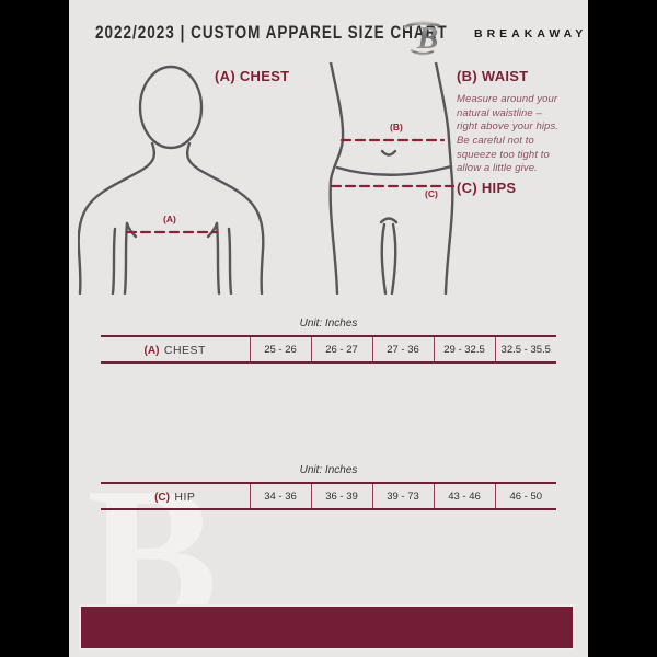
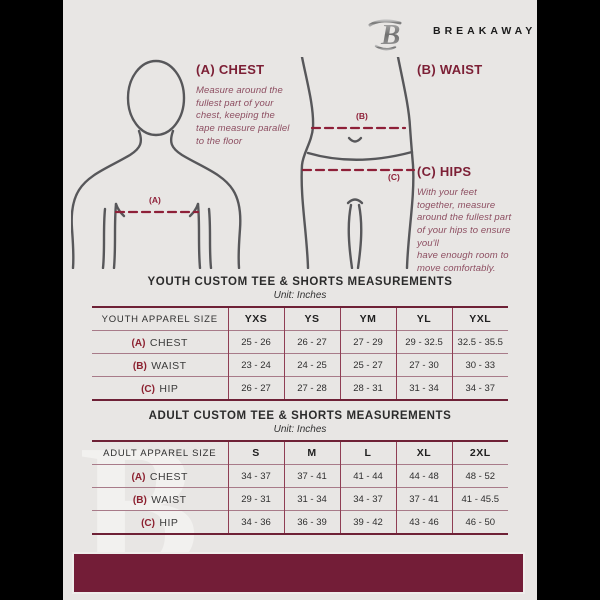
  B
- 2022/2023 | CUSTOM APPAREL SIZE CHART
  B
  BREAKAWAY
  (A)
  (B)
  (C)
  (A) CHEST
+ Measure around the
+ fullest part of your
+ chest, keeping the
+ tape measure parallel
+ to the floor
  (B) WAIST
- Measure around your
- natural waistline –
- right above your hips.
- Be careful not to
- squeeze too tight to
- allow a little give.
  (C) HIPS
+ With your feet
+ together, measure
+ around the fullest part
+ of your hips to ensure
+ you'll
+ have enough room to
+ move comfortably.
+ YOUTH CUSTOM TEE & SHORTS MEASUREMENTS
  Unit: Inches
+ YOUTH APPAREL SIZE	YXS	YS	YM	YL	YXL
- (A) CHEST	25 - 26	26 - 27	27 - 36	29 - 32.5	32.5 - 35.5
+ (A) CHEST	25 - 26	26 - 27	27 - 29	29 - 32.5	32.5 - 35.5
+ (B) WAIST	23 - 24	24 - 25	25 - 27	27 - 30	30 - 33
+ (C) HIP	26 - 27	27 - 28	28 - 31	31 - 34	34 - 37
+ ADULT CUSTOM TEE & SHORTS MEASUREMENTS
  Unit: Inches
+ ADULT APPAREL SIZE	S	M	L	XL	2XL
+ (A) CHEST	34 - 37	37 - 41	41 - 44	44 - 48	48 - 52
+ (B) WAIST	29 - 31	31 - 34	34 - 37	37 - 41	41 - 45.5
- (C) HIP	34 - 36	36 - 39	39 - 73	43 - 46	46 - 50
+ (C) HIP	34 - 36	36 - 39	39 - 42	43 - 46	46 - 50
